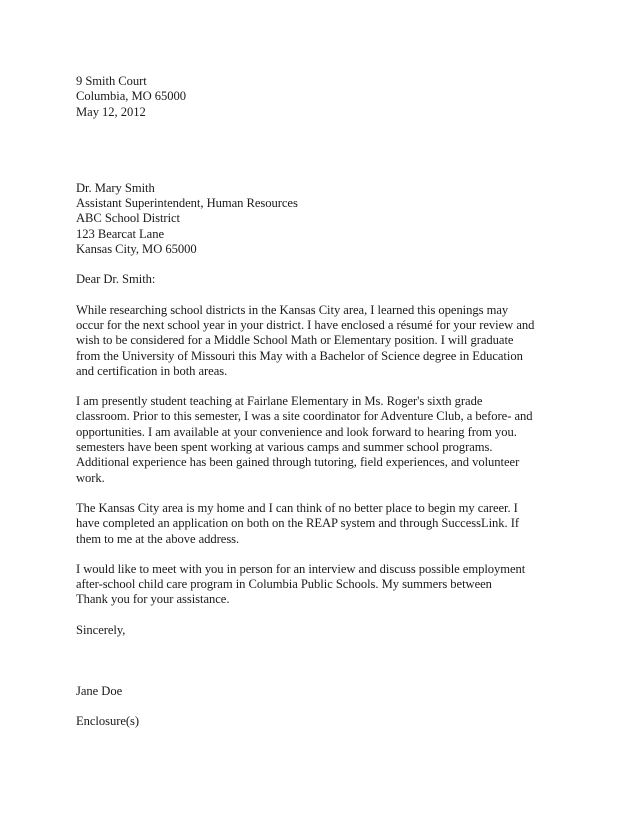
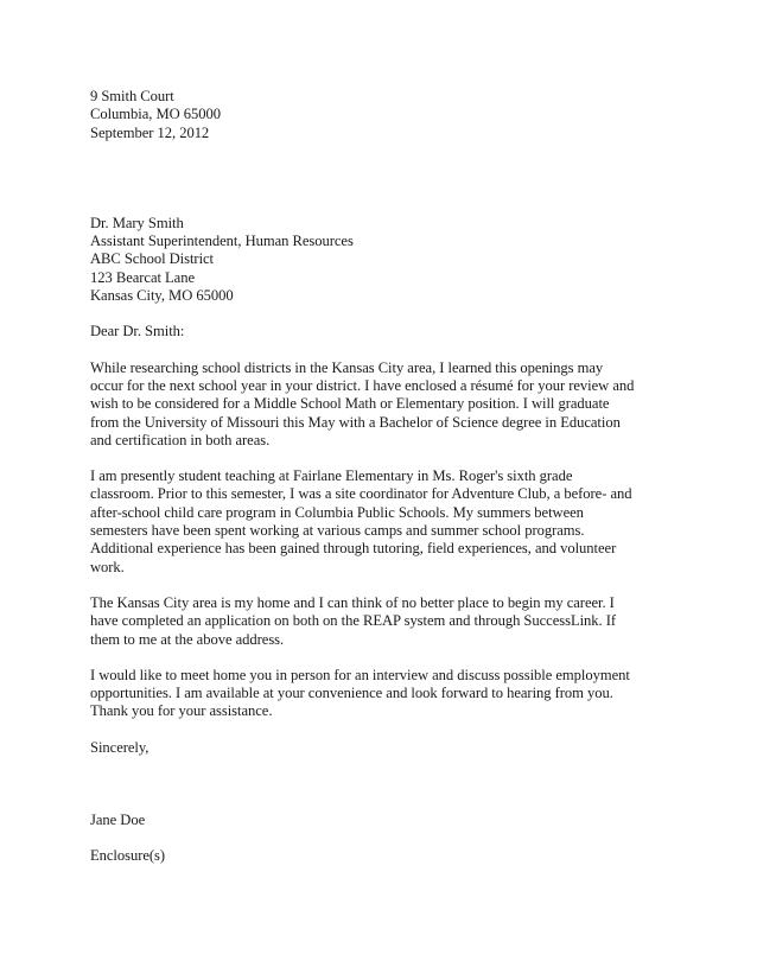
  9 Smith Court
  Columbia, MO 65000
- May 12, 2012
+ September 12, 2012
  Dr. Mary Smith
  Assistant Superintendent, Human Resources
  ABC School District
  123 Bearcat Lane
  Kansas City, MO 65000
  Dear Dr. Smith:
  While researching school districts in the Kansas City area, I learned this openings may
  occur for the next school year in your district. I have enclosed a résumé for your review and
  wish to be considered for a Middle School Math or Elementary position. I will graduate
  from the University of Missouri this May with a Bachelor of Science degree in Education
  and certification in both areas.
  I am presently student teaching at Fairlane Elementary in Ms. Roger's sixth grade
  classroom. Prior to this semester, I was a site coordinator for Adventure Club, a before- and
- opportunities. I am available at your convenience and look forward to hearing from you.
+ after-school child care program in Columbia Public Schools. My summers between
  semesters have been spent working at various camps and summer school programs.
  Additional experience has been gained through tutoring, field experiences, and volunteer
  work.
  The Kansas City area is my home and I can think of no better place to begin my career. I
  have completed an application on both on the REAP system and through SuccessLink. If
  them to me at the above address.
- I would like to meet with you in person for an interview and discuss possible employment
+ I would like to meet home you in person for an interview and discuss possible employment
- after-school child care program in Columbia Public Schools. My summers between
+ opportunities. I am available at your convenience and look forward to hearing from you.
  Thank you for your assistance.
  Sincerely,
  Jane Doe
  Enclosure(s)
